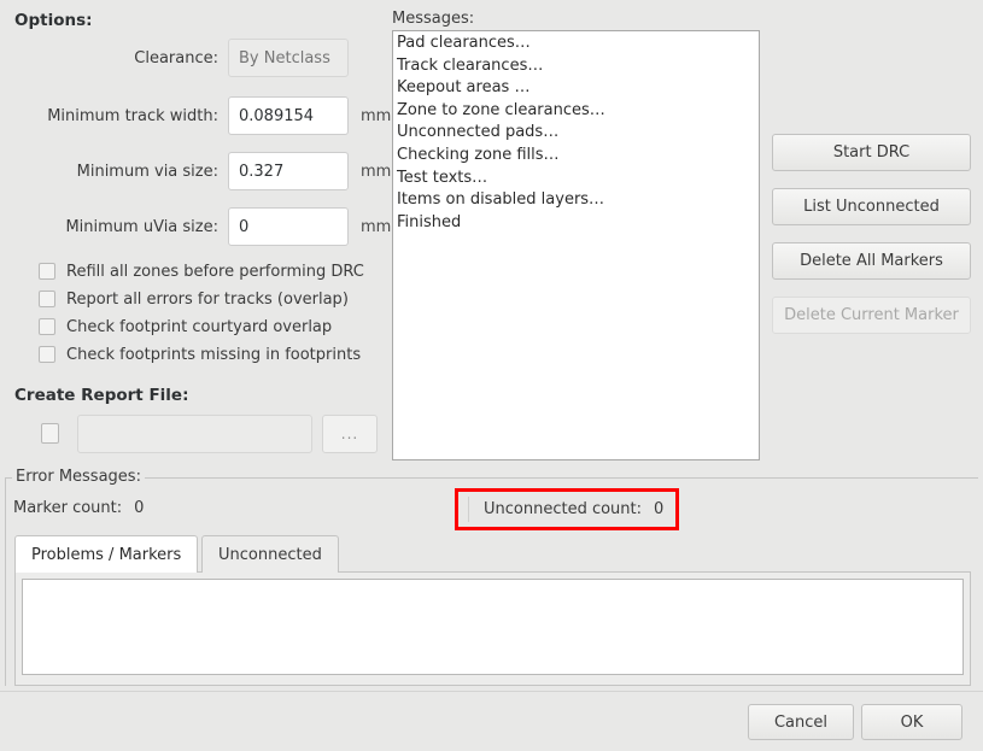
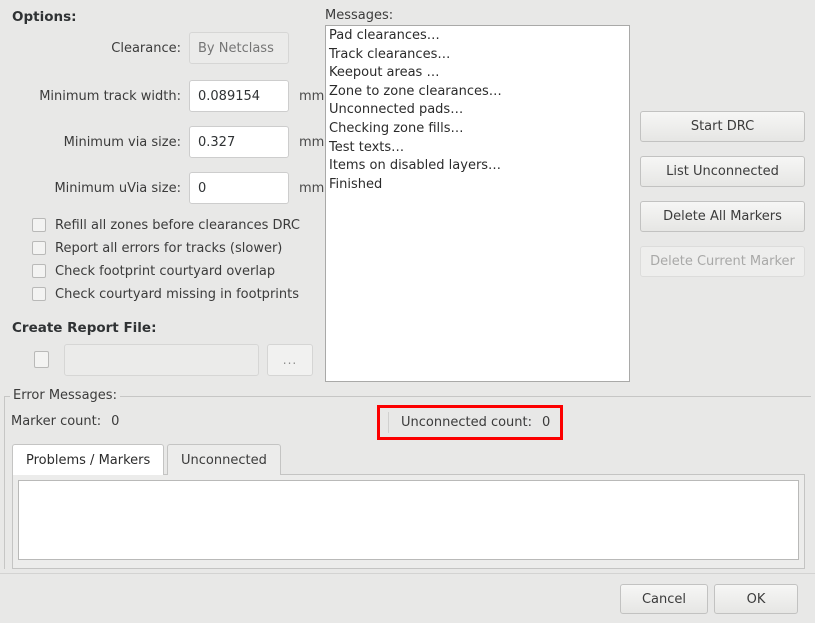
  Options:
  Clearance:
  By Netclass
  Minimum track width:
  0.089154
  mm
  Minimum via size:
  0.327
  mm
  Minimum uVia size:
  0
  mm
- Refill all zones before performing DRC
+ Refill all zones before clearances DRC
- Report all errors for tracks (overlap)
+ Report all errors for tracks (slower)
  Check footprint courtyard overlap
- Check footprints missing in footprints
+ Check courtyard missing in footprints
  Create Report File:
  ...
  Messages:
  Pad clearances…
  Track clearances…
  Keepout areas …
  Zone to zone clearances…
  Unconnected pads…
  Checking zone fills…
  Test texts…
  Items on disabled layers…
  Finished
  Start DRC
  List Unconnected
  Delete All Markers
  Delete Current Marker
  Error Messages:
  Marker count: 0
  Unconnected count: 0
  Problems / Markers
  Unconnected
  Cancel
  OK
